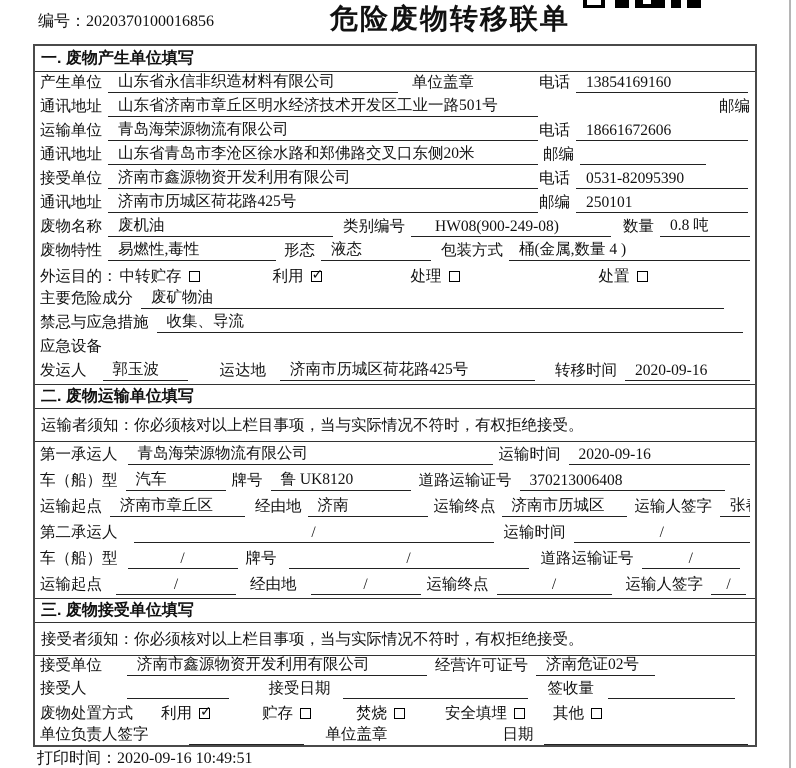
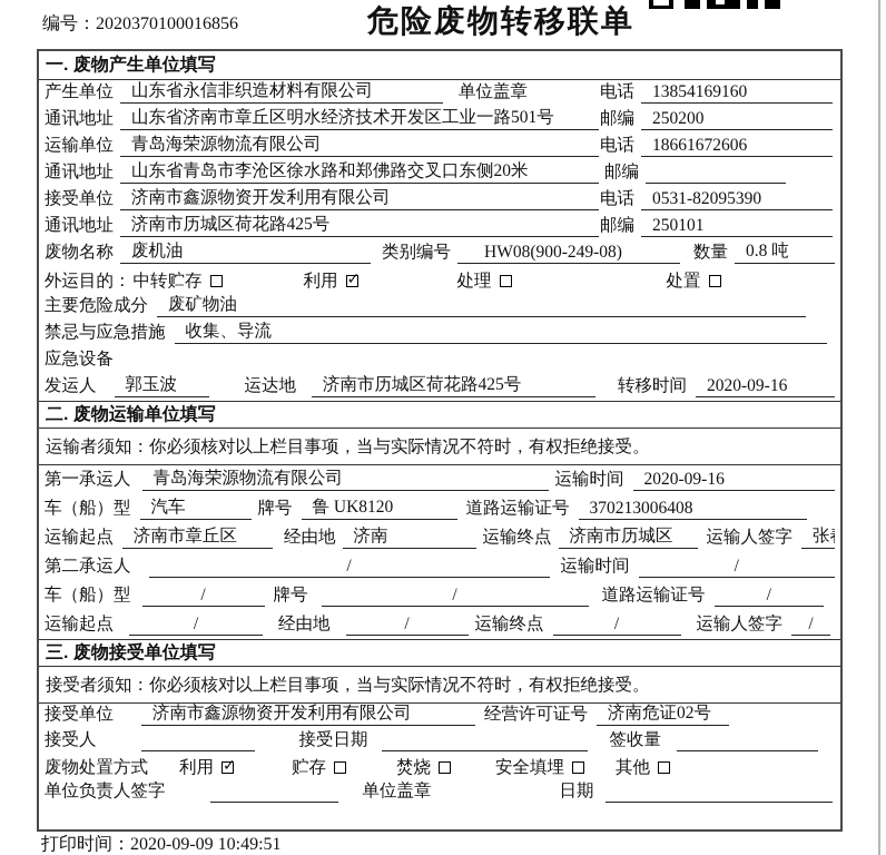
  编号：2020370100016856
  危险废物转移联单
  一. 废物产生单位填写
  产生单位
  山东省永信非织造材料有限公司
  单位盖章
  电话
  13854169160
  通讯地址
  山东省济南市章丘区明水经济技术开发区工业一路501号
  邮编
+ 250200
  运输单位
  青岛海荣源物流有限公司
  电话
  18661672606
  通讯地址
  山东省青岛市李沧区徐水路和郑佛路交叉口东侧20米
  邮编
  接受单位
  济南市鑫源物资开发利用有限公司
  电话
  0531-82095390
  通讯地址
  济南市历城区荷花路425号
  邮编
  250101
  废物名称
  废机油
  类别编号
  HW08(900-249-08)
  数量
  0.8 吨
- 废物特性
- 易燃性,毒性
- 形态
- 液态
- 包装方式
- 桶(金属,数量 4 )
  外运目的：
  中转贮存
  利用
  处理
  处置
  主要危险成分
  废矿物油
  禁忌与应急措施
  收集、导流
  应急设备
  发运人
  郭玉波
  运达地
  济南市历城区荷花路425号
  转移时间
  2020-09-16
  二. 废物运输单位填写
  运输者须知：你必须核对以上栏目事项，当与实际情况不符时，有权拒绝接受。
  第一承运人
  青岛海荣源物流有限公司
  运输时间
  2020-09-16
  车（船）型
  汽车
  牌号
  鲁 UK8120
  道路运输证号
  370213006408
  运输起点
  济南市章丘区
  经由地
  济南
  运输终点
  济南市历城区
  运输人签字
  第二承运人
  /
  运输时间
  /
  车（船）型
  /
  牌号
  /
  道路运输证号
  /
  运输起点
  /
  经由地
  /
  运输终点
  /
  运输人签字
  /
  三. 废物接受单位填写
  接受者须知：你必须核对以上栏目事项，当与实际情况不符时，有权拒绝接受。
  接受单位
  济南市鑫源物资开发利用有限公司
  经营许可证号
  济南危证02号
  接受人
  接受日期
  签收量
  废物处置方式
  利用
  贮存
  焚烧
  安全填埋
  其他
  单位负责人签字
  单位盖章
  日期
- 打印时间：2020-09-16 10:49:51
+ 打印时间：2020-09-09 10:49:51
